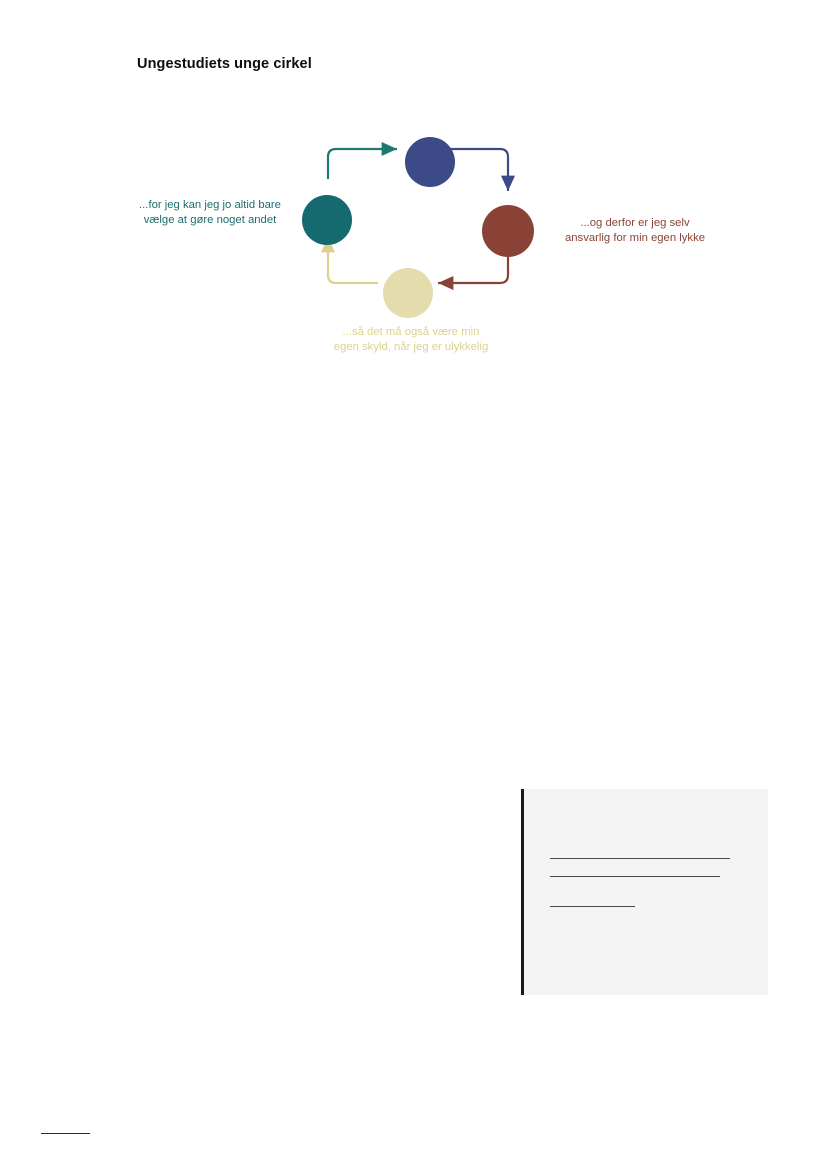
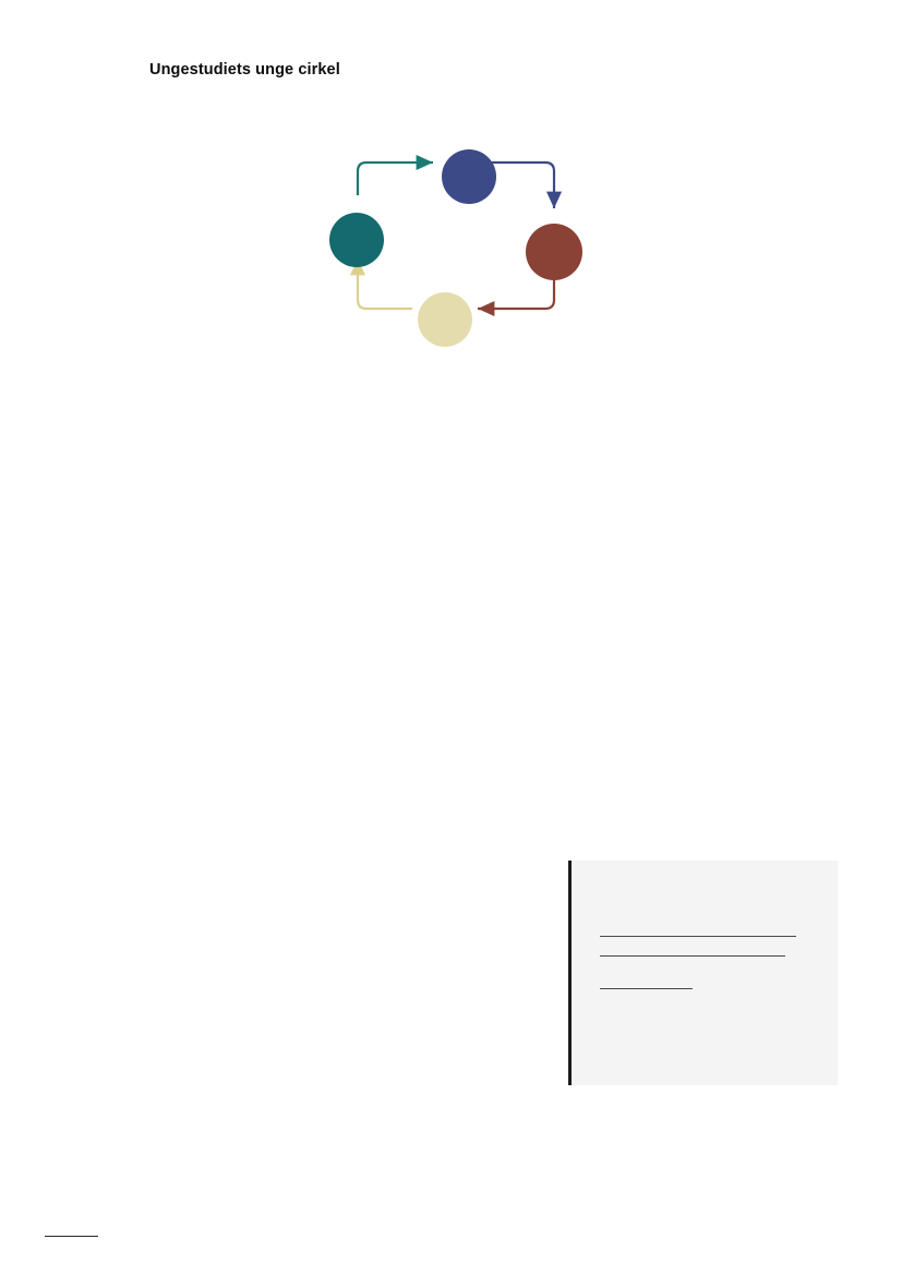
  Ungestudiets unge cirkel
- ...og derfor er jeg selv
- ansvarlig for min egen lykke
- ...så det må også være min
- egen skyld, når jeg er ulykkelig
- ...for jeg kan jeg jo altid bare
- vælge at gøre noget andet
